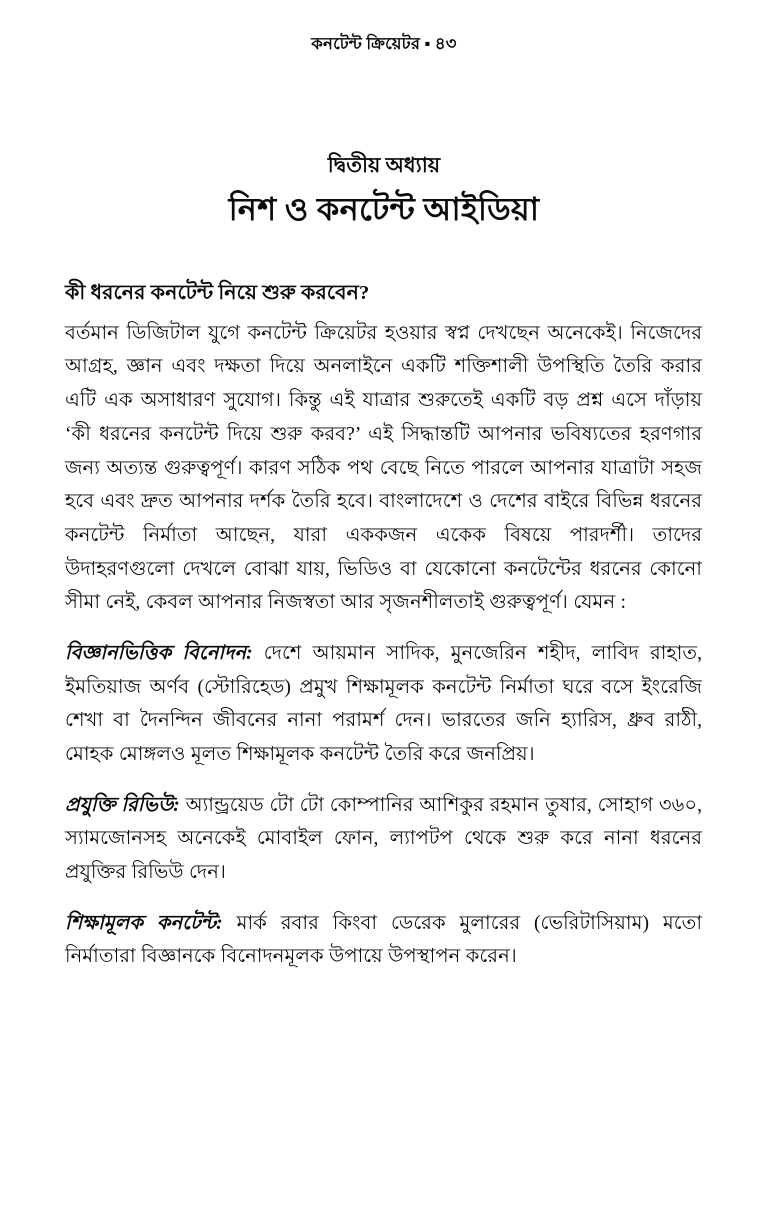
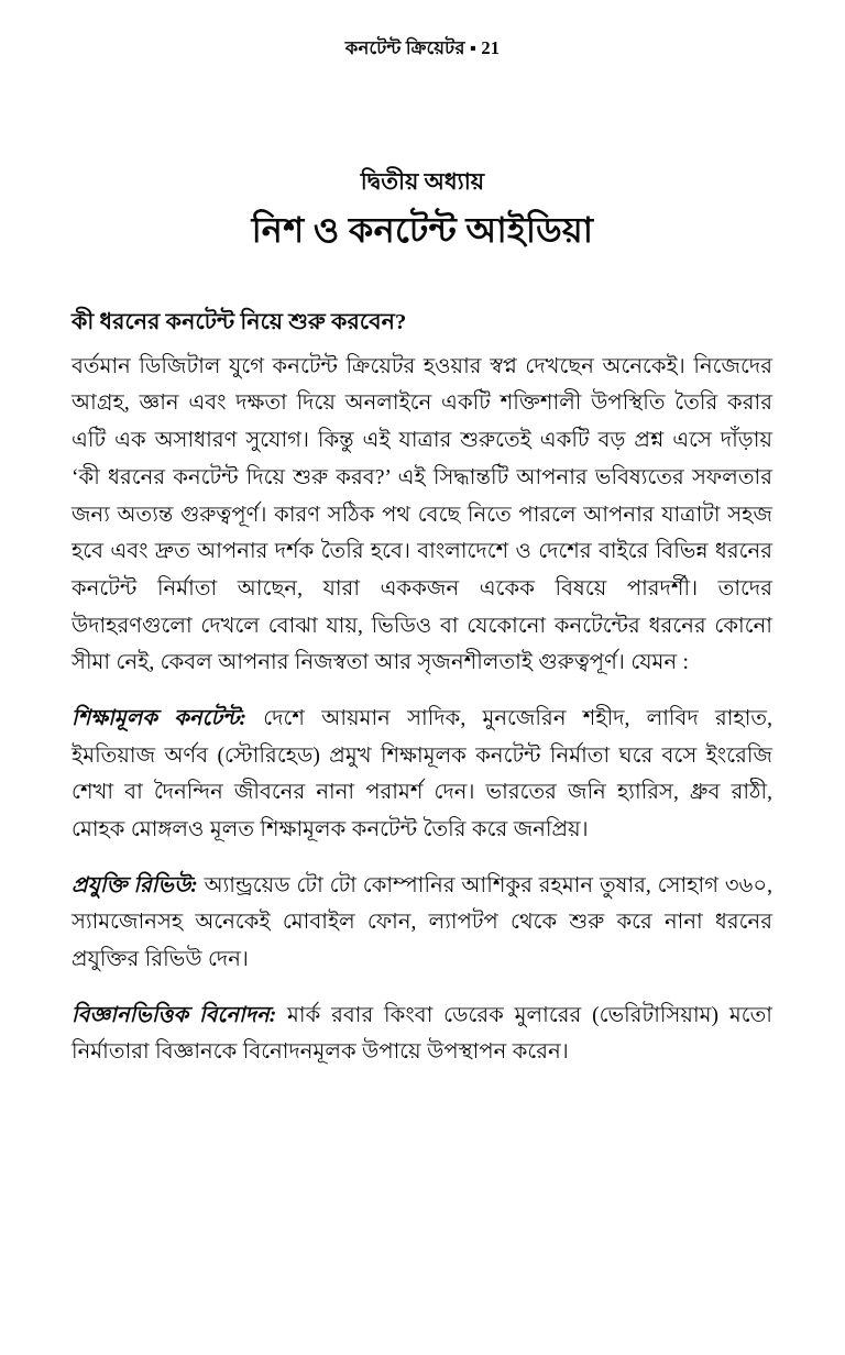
- কনটেন্ট ক্রিয়েটর ▪ ৪৩
+ কনটেন্ট ক্রিয়েটর ▪ 21
  দ্বিতীয় অধ্যায়
  নিশ ও কনটেন্ট আইডিয়া
  কী ধরনের কনটেন্ট নিয়ে শুরু করবেন?
- বর্তমান ডিজিটাল যুগে কনটেন্ট ক্রিয়েটর হওয়ার স্বপ্ন দেখছেন অনেকেই। নিজেদের আগ্রহ, জ্ঞান এবং দক্ষতা দিয়ে অনলাইনে একটি শক্তিশালী উপস্থিতি তৈরি করার এটি এক অসাধারণ সুযোগ। কিন্তু এই যাত্রার শুরুতেই একটি বড় প্রশ্ন এসে দাঁড়ায় ‘কী ধরনের কনটেন্ট দিয়ে শুরু করব?’ এই সিদ্ধান্তটি আপনার ভবিষ্যতের হরণগার জন্য অত্যন্ত গুরুত্বপূর্ণ। কারণ সঠিক পথ বেছে নিতে পারলে আপনার যাত্রাটা সহজ হবে এবং দ্রুত আপনার দর্শক তৈরি হবে। বাংলাদেশে ও দেশের বাইরে বিভিন্ন ধরনের কনটেন্ট নির্মাতা আছেন, যারা এককজন একেক বিষয়ে পারদর্শী। তাদের উদাহরণগুলো দেখলে বোঝা যায়, ভিডিও বা যেকোনো কনটেন্টের ধরনের কোনো সীমা নেই, কেবল আপনার নিজস্বতা আর সৃজনশীলতাই গুরুত্বপূর্ণ। যেমন :
+ বর্তমান ডিজিটাল যুগে কনটেন্ট ক্রিয়েটর হওয়ার স্বপ্ন দেখছেন অনেকেই। নিজেদের আগ্রহ, জ্ঞান এবং দক্ষতা দিয়ে অনলাইনে একটি শক্তিশালী উপস্থিতি তৈরি করার এটি এক অসাধারণ সুযোগ। কিন্তু এই যাত্রার শুরুতেই একটি বড় প্রশ্ন এসে দাঁড়ায় ‘কী ধরনের কনটেন্ট দিয়ে শুরু করব?’ এই সিদ্ধান্তটি আপনার ভবিষ্যতের সফলতার জন্য অত্যন্ত গুরুত্বপূর্ণ। কারণ সঠিক পথ বেছে নিতে পারলে আপনার যাত্রাটা সহজ হবে এবং দ্রুত আপনার দর্শক তৈরি হবে। বাংলাদেশে ও দেশের বাইরে বিভিন্ন ধরনের কনটেন্ট নির্মাতা আছেন, যারা এককজন একেক বিষয়ে পারদর্শী। তাদের উদাহরণগুলো দেখলে বোঝা যায়, ভিডিও বা যেকোনো কনটেন্টের ধরনের কোনো সীমা নেই, কেবল আপনার নিজস্বতা আর সৃজনশীলতাই গুরুত্বপূর্ণ। যেমন :
- বিজ্ঞানভিত্তিক বিনোদন: দেশে আয়মান সাদিক, মুনজেরিন শহীদ, লাবিদ রাহাত, ইমতিয়াজ অর্ণব (স্টোরিহেড) প্রমুখ শিক্ষামূলক কনটেন্ট নির্মাতা ঘরে বসে ইংরেজি শেখা বা দৈনন্দিন জীবনের নানা পরামর্শ দেন। ভারতের জনি হ্যারিস, ধ্রুব রাঠী, মোহক মোঙ্গলও মূলত শিক্ষামূলক কনটেন্ট তৈরি করে জনপ্রিয়।
+ শিক্ষামূলক কনটেন্ট: দেশে আয়মান সাদিক, মুনজেরিন শহীদ, লাবিদ রাহাত, ইমতিয়াজ অর্ণব (স্টোরিহেড) প্রমুখ শিক্ষামূলক কনটেন্ট নির্মাতা ঘরে বসে ইংরেজি শেখা বা দৈনন্দিন জীবনের নানা পরামর্শ দেন। ভারতের জনি হ্যারিস, ধ্রুব রাঠী, মোহক মোঙ্গলও মূলত শিক্ষামূলক কনটেন্ট তৈরি করে জনপ্রিয়।
  প্রযুক্তি রিভিউ: অ্যান্ড্রয়েড টো টো কোম্পানির আশিকুর রহমান তুষার, সোহাগ ৩৬০, স্যামজোনসহ অনেকেই মোবাইল ফোন, ল্যাপটপ থেকে শুরু করে নানা ধরনের প্রযুক্তির রিভিউ দেন।
- শিক্ষামূলক কনটেন্ট: মার্ক রবার কিংবা ডেরেক মুলারের (ভেরিটাসিয়াম) মতো নির্মাতারা বিজ্ঞানকে বিনোদনমূলক উপায়ে উপস্থাপন করেন।
+ বিজ্ঞানভিত্তিক বিনোদন: মার্ক রবার কিংবা ডেরেক মুলারের (ভেরিটাসিয়াম) মতো নির্মাতারা বিজ্ঞানকে বিনোদনমূলক উপায়ে উপস্থাপন করেন।
